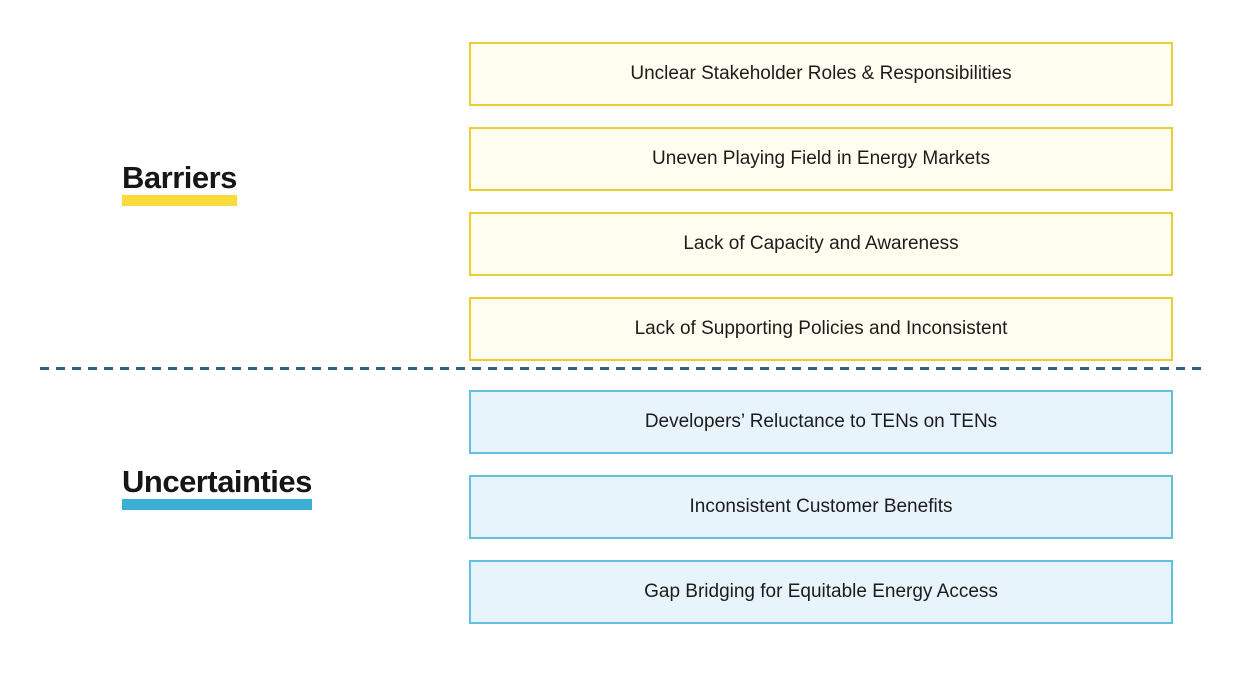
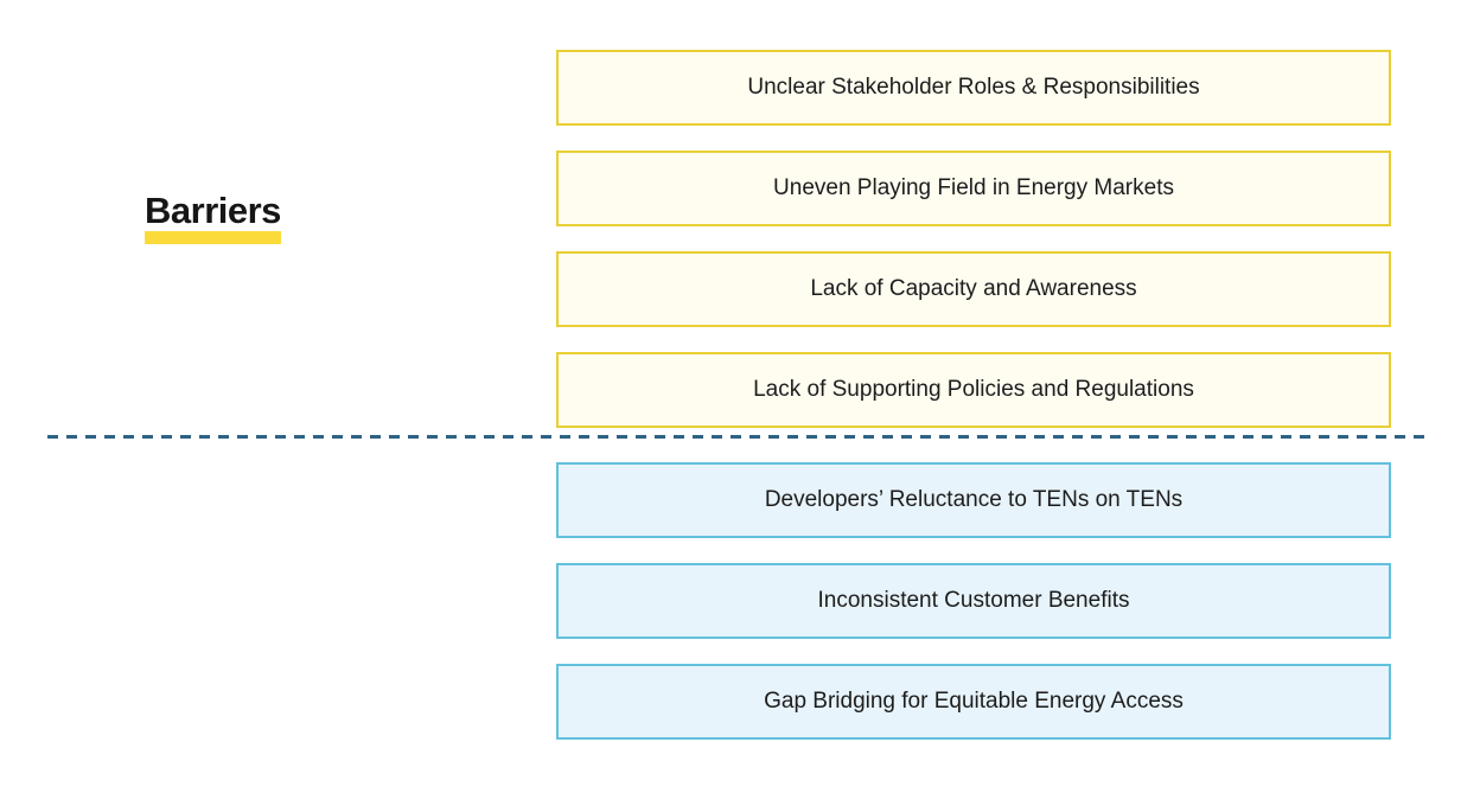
  Barriers
  Unclear Stakeholder Roles & Responsibilities
  Uneven Playing Field in Energy Markets
  Lack of Capacity and Awareness
- Lack of Supporting Policies and Inconsistent
+ Lack of Supporting Policies and Regulations
- Uncertainties
  Developers’ Reluctance to TENs on TENs
  Inconsistent Customer Benefits
  Gap Bridging for Equitable Energy Access
